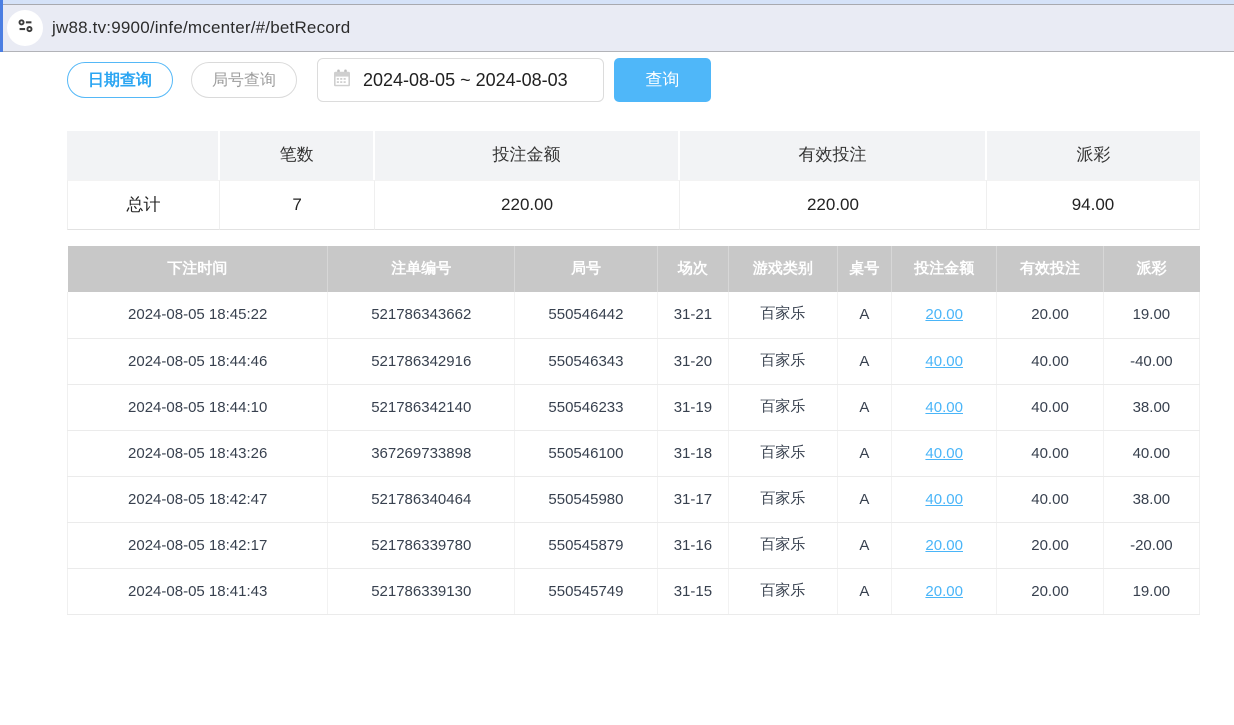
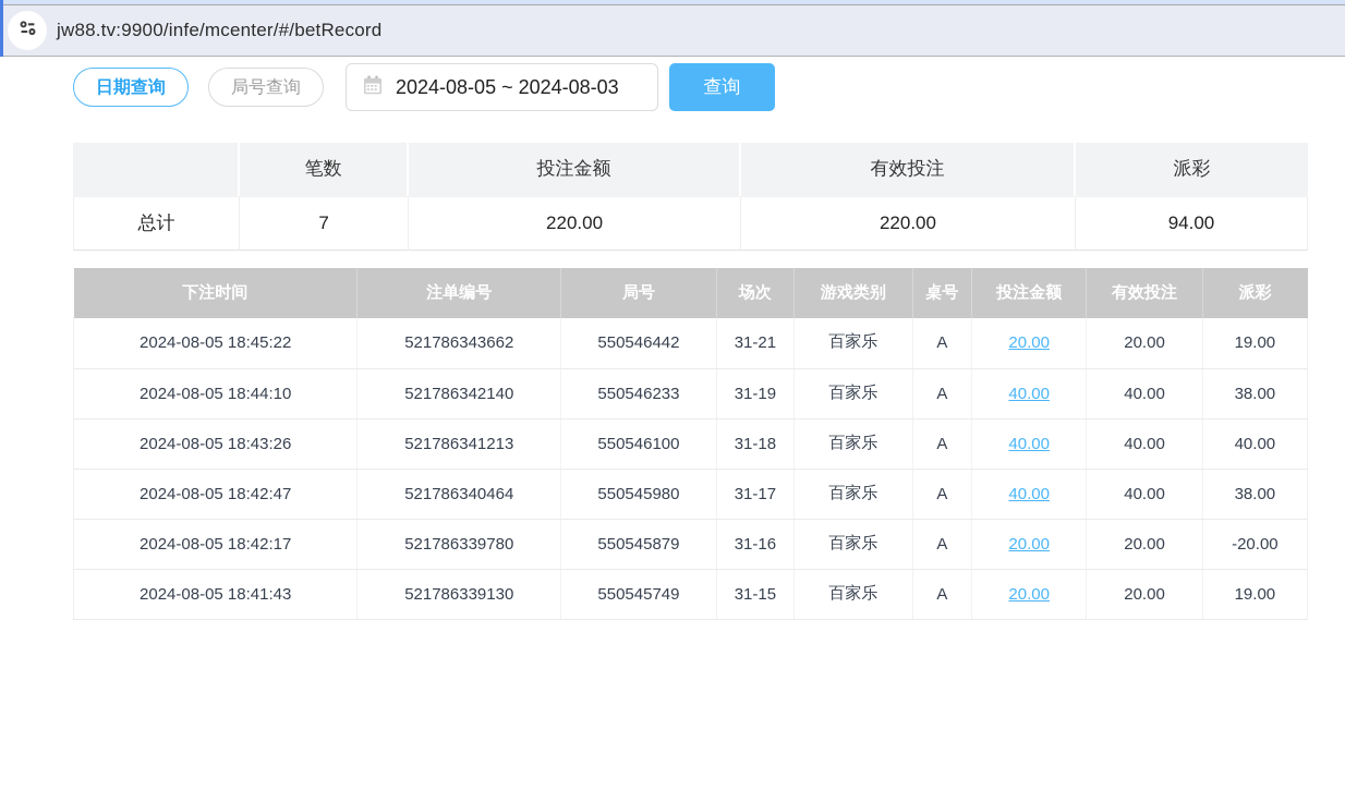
  jw88.tv:9900/infe/mcenter/#/betRecord
  日期查询
  局号查询
  2024-08-05 ~ 2024-08-03
  查询
  	笔数	投注金额	有效投注	派彩
  总计	7	220.00	220.00	94.00
  下注时间	注单编号	局号	场次	游戏类别	桌号	投注金额	有效投注	派彩
  2024-08-05 18:45:22	521786343662	550546442	31-21	百家乐	A	20.00	20.00	19.00
- 2024-08-05 18:44:46	521786342916	550546343	31-20	百家乐	A	40.00	40.00	-40.00
  2024-08-05 18:44:10	521786342140	550546233	31-19	百家乐	A	40.00	40.00	38.00
- 2024-08-05 18:43:26	367269733898	550546100	31-18	百家乐	A	40.00	40.00	40.00
+ 2024-08-05 18:43:26	521786341213	550546100	31-18	百家乐	A	40.00	40.00	40.00
  2024-08-05 18:42:47	521786340464	550545980	31-17	百家乐	A	40.00	40.00	38.00
  2024-08-05 18:42:17	521786339780	550545879	31-16	百家乐	A	20.00	20.00	-20.00
  2024-08-05 18:41:43	521786339130	550545749	31-15	百家乐	A	20.00	20.00	19.00
